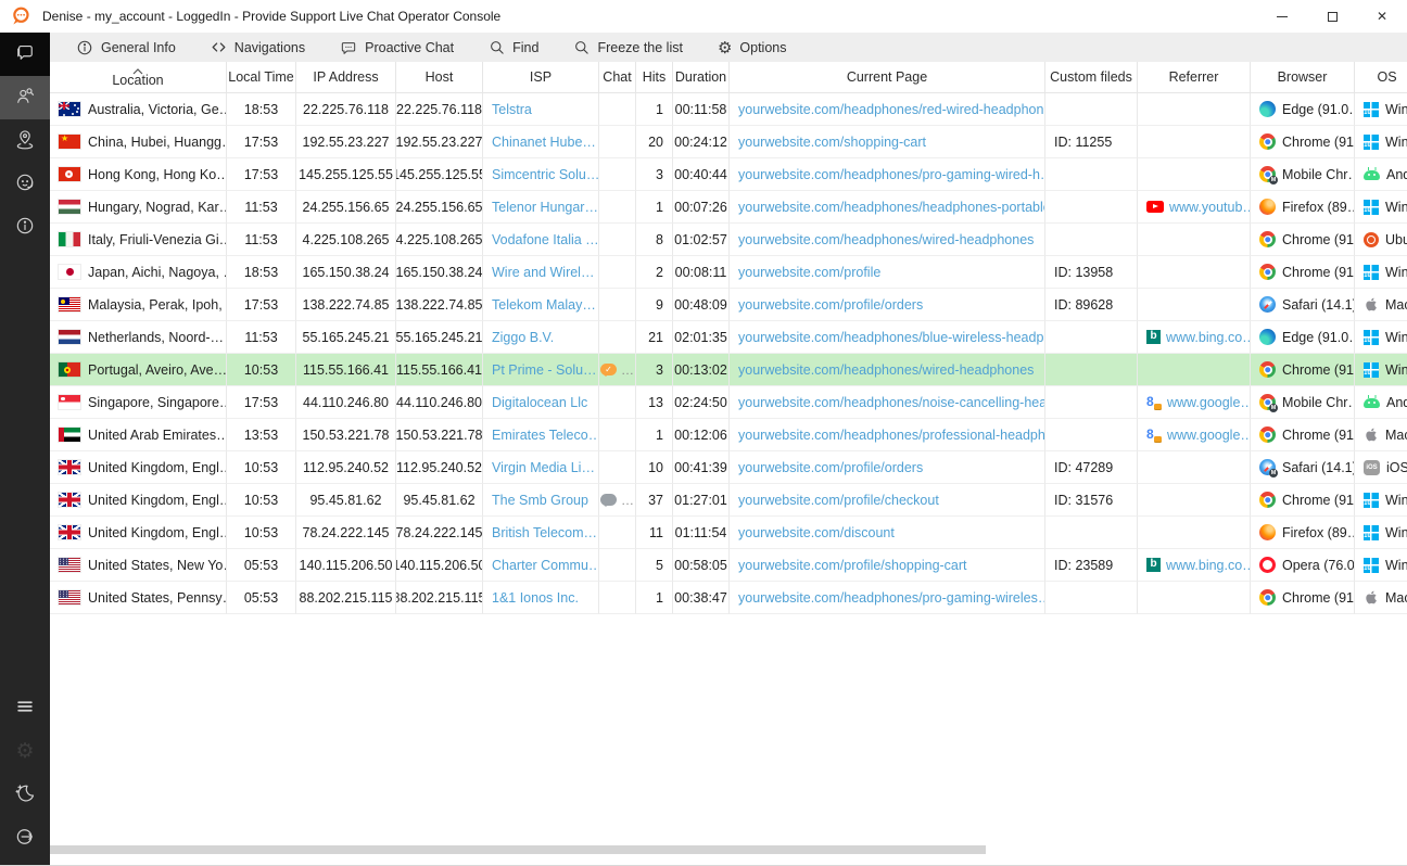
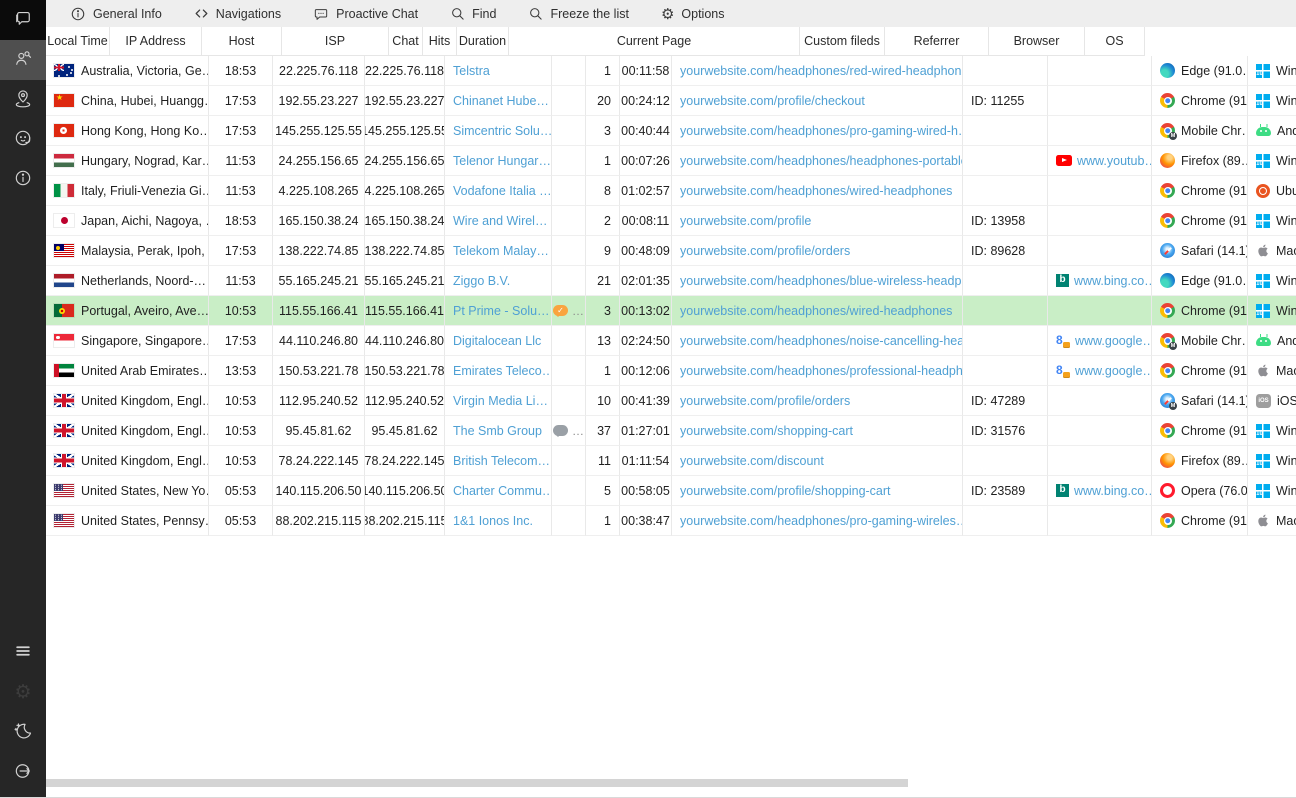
- Denise - my_account - LoggedIn - Provide Support Live Chat Operator Console
- ✕
  General Info
  Navigations
  Proactive Chat
  Find
  Freeze the list
  ⚙
  Options
- Location
  Local Time
  IP Address
  Host
  ISP
  Chat
  Hits
  Duration
  Current Page
  Custom fileds
  Referrer
  Browser
  OS
  Australia, Victoria, Ge…
  18:53
  22.225.76.118
  22.225.76.118
  Telstra
  1
  00:11:58
  yourwebsite.com/headphones/red-wired-headphon
  Edge (91.0
  Win
  China, Hubei, Huangg
  17:53
  192.55.23.227
  192.55.23.227
  Chinanet Hube…
  20
  00:24:12
- yourwebsite.com/shopping-cart
+ yourwebsite.com/profile/checkout
  ID: 11255
  Chrome (91
  Win
  Hong Kong, Hong Ko…
  17:53
  145.255.125.55
  145.255.125.5
  Simcentric Solu…
  3
  00:40:44
  yourwebsite.com/headphones/pro-gaming-wired-h
  Mobile Chr
  Hungary, Nograd, Kar…
  11:53
  24.255.156.65
  24.255.156.65
  Telenor Hungar…
  1
  00:07:26
  yourwebsite.com/headphones/headphones-portabl
  www.youtub…
  Firefox (89…
  Win
  Italy, Friuli-Venezia Gi…
  11:53
  4.225.108.265
  4.225.108.265
  Vodafone Italia …
  8
  01:02:57
  yourwebsite.com/headphones/wired-headphones
  Chrome (91
  Ubu
  Japan, Aichi, Nagoya,
  18:53
  165.150.38.24
  165.150.38.24
  Wire and Wirel…
  2
  00:08:11
  yourwebsite.com/profile
  ID: 13958
  Chrome (91
  Win
  Malaysia, Perak, Ipoh,
  17:53
  138.222.74.85
  138.222.74.85
  Telekom Malay…
  9
  00:48:09
  yourwebsite.com/profile/orders
  ID: 89628
  Safari (14.1
  Netherlands, Noord-…
  11:53
  55.165.245.21
  55.165.245.21
  Ziggo B.V.
  21
  02:01:35
  yourwebsite.com/headphones/blue-wireless-headp
  b
  www.bing.co…
  Edge (91.0
  Win
  Portugal, Aveiro, Ave…
  10:53
  115.55.166.41
  115.55.166.41
  Pt Prime - Solu…
  …
  3
  00:13:02
  yourwebsite.com/headphones/wired-headphones
  Chrome (91
  Win
  Singapore, Singapore
  17:53
  44.110.246.80
  44.110.246.80
  Digitalocean Llc
  13
  02:24:50
  yourwebsite.com/headphones/noise-cancelling-hea
  8
  www.google…
  Mobile Chr
  United Arab Emirates…
  13:53
  150.53.221.78
  150.53.221.78
  Emirates Teleco…
  1
  00:12:06
  yourwebsite.com/headphones/professional-headph
  8
  www.google…
  Chrome (91
  United Kingdom, Engl
  10:53
  112.95.240.52
  112.95.240.52
  Virgin Media Li…
  10
  00:41:39
  yourwebsite.com/profile/orders
  ID: 47289
  Safari (14.1
  iOS
  United Kingdom, Engl
  10:53
  95.45.81.62
  95.45.81.62
  The Smb Group
  …
  37
  01:27:01
- yourwebsite.com/profile/checkout
+ yourwebsite.com/shopping-cart
  ID: 31576
  Chrome (91
  Win
  United Kingdom, Engl
  10:53
  78.24.222.145
  78.24.222.145
  British Telecom…
  11
  01:11:54
  yourwebsite.com/discount
  Firefox (89…
  Win
  United States, New Yo
  05:53
  140.115.206.50
  140.115.206.5
  Charter Commu…
  5
  00:58:05
  yourwebsite.com/profile/shopping-cart
  ID: 23589
  b
  www.bing.co…
  Opera (76.0
  Win
  United States, Pennsy
  05:53
  88.202.215.115
  88.202.215.11
  1&1 Ionos Inc.
  1
  00:38:47
  yourwebsite.com/headphones/pro-gaming-wireles
  Chrome (91
